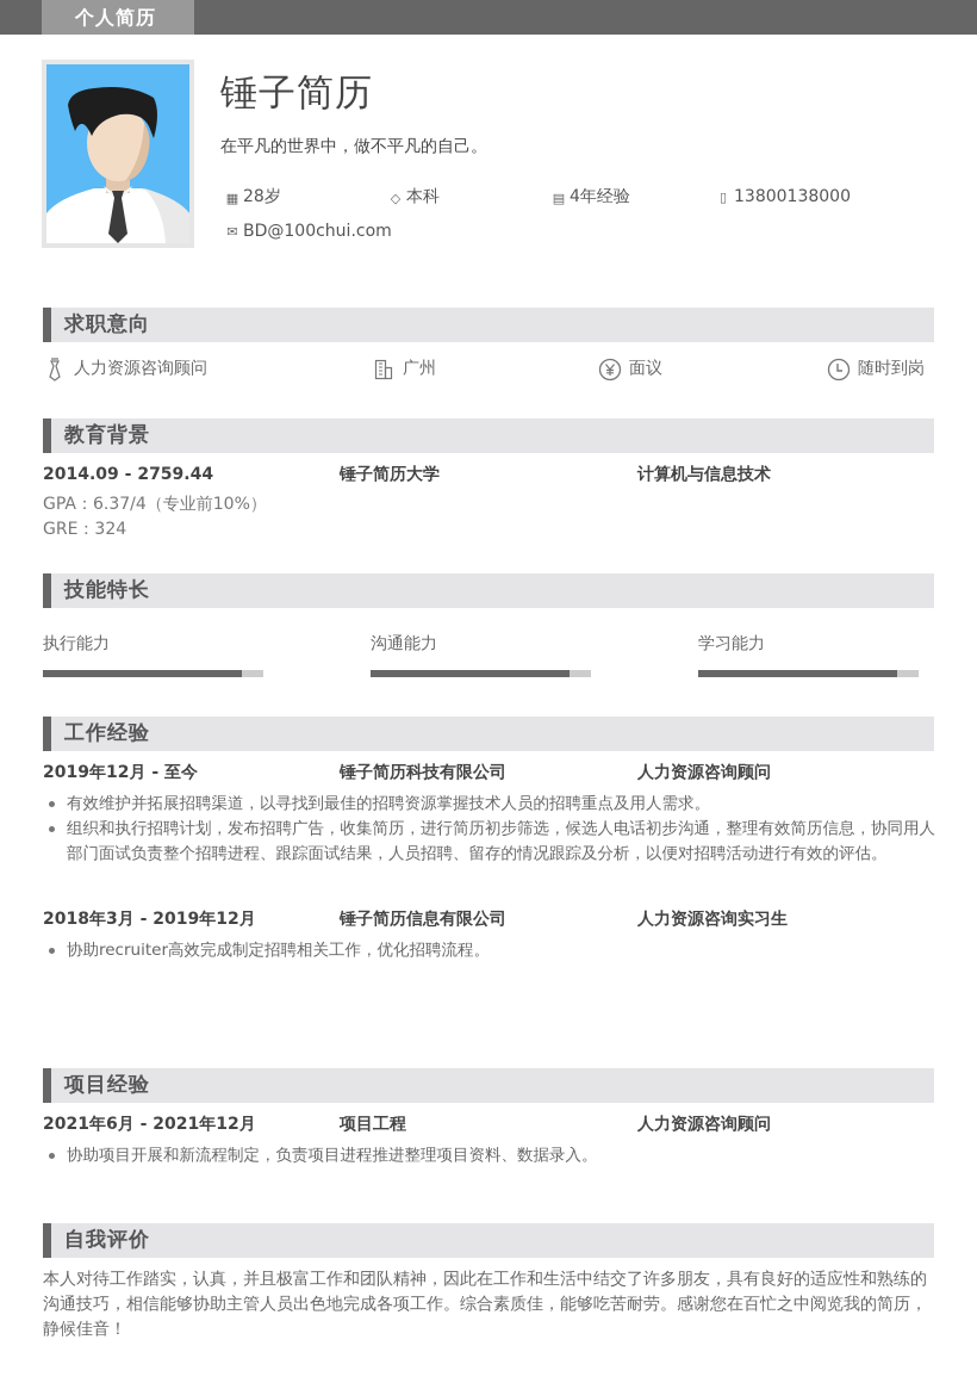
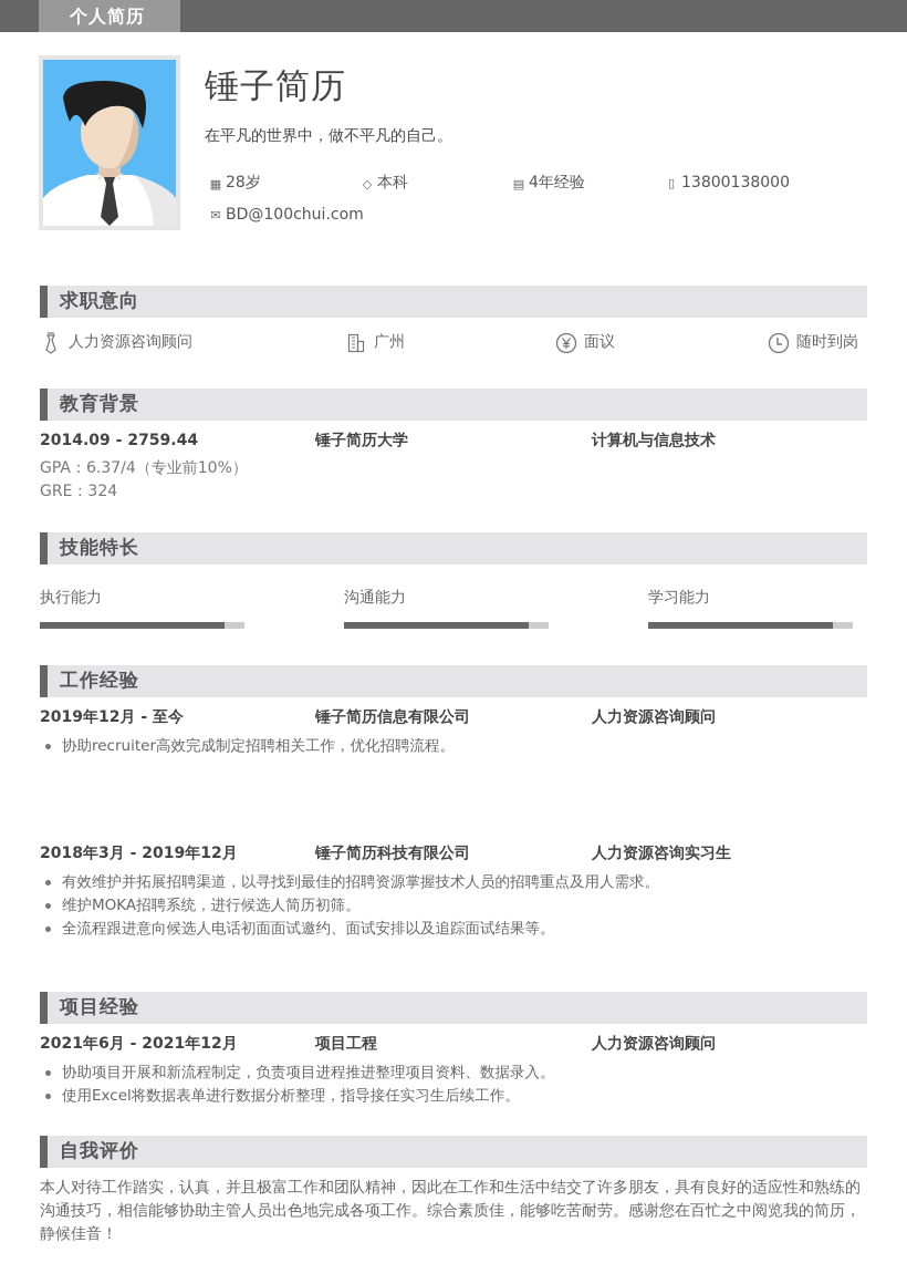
  个人简历
  锤子简历
  在平凡的世界中，做不平凡的自己。
  ▦
  28岁
  ◇
  本科
  ▤
  4年经验
  ▯
  13800138000
  ✉
  BD@100chui.com
  求职意向
  人力资源咨询顾问
  广州
  面议
  随时到岗
  教育背景
  2014.09 - 2759.44
  锤子简历大学
  计算机与信息技术
  GPA：6.37/4（专业前10%）
  GRE：324
  技能特长
  执行能力
  沟通能力
  学习能力
  工作经验
  2019年12月 - 至今
- 锤子简历科技有限公司
+ 锤子简历信息有限公司
  人力资源咨询顾问
- 有效维护并拓展招聘渠道，以寻找到最佳的招聘资源掌握技术人员的招聘重点及用人需求。
+ 协助recruiter高效完成制定招聘相关工作，优化招聘流程。
- 组织和执行招聘计划，发布招聘广告，收集简历，进行简历初步筛选，候选人电话初步沟通，整理有效简历信息，协同用人部门面试负责整个招聘进程、跟踪面试结果，人员招聘、留存的情况跟踪及分析，以便对招聘活动进行有效的评估。
  2018年3月 - 2019年12月
- 锤子简历信息有限公司
+ 锤子简历科技有限公司
  人力资源咨询实习生
- 协助recruiter高效完成制定招聘相关工作，优化招聘流程。
+ 有效维护并拓展招聘渠道，以寻找到最佳的招聘资源掌握技术人员的招聘重点及用人需求。
+ 维护MOKA招聘系统，进行候选人简历初筛。
+ 全流程跟进意向候选人电话初面面试邀约、面试安排以及追踪面试结果等。
  项目经验
  2021年6月 - 2021年12月
  项目工程
  人力资源咨询顾问
  协助项目开展和新流程制定，负责项目进程推进整理项目资料、数据录入。
+ 使用Excel将数据表单进行数据分析整理，指导接任实习生后续工作。
  自我评价
  本人对待工作踏实，认真，并且极富工作和团队精神，因此在工作和生活中结交了许多朋友，具有良好的适应性和熟练的沟通技巧，相信能够协助主管人员出色地完成各项工作。综合素质佳，能够吃苦耐劳。感谢您在百忙之中阅览我的简历，静候佳音！
